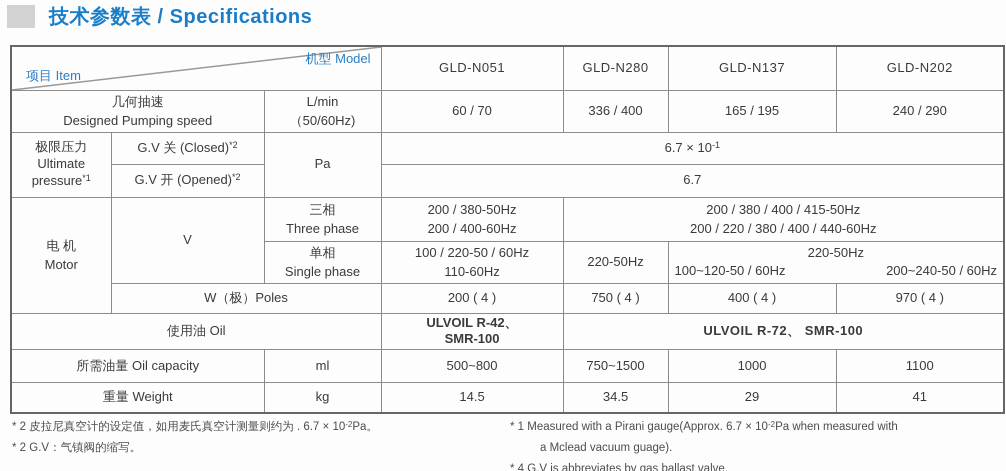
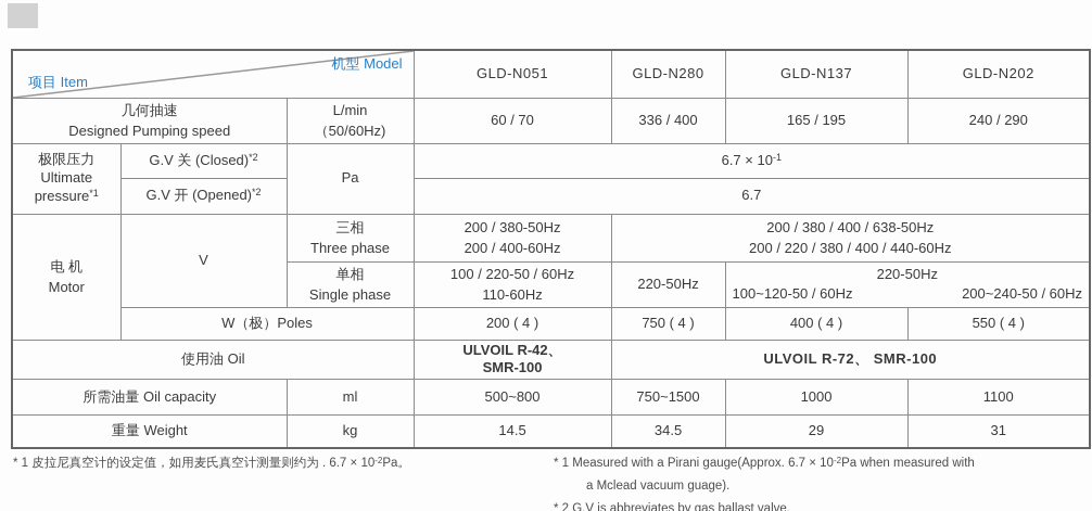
- 技术参数表 / Specifications
  机型 Model 项目 Item	GLD-N051	GLD-N280	GLD-N137	GLD-N202
  几何抽速 Designed Pumping speed	L/min （50/60Hz)	60 / 70	336 / 400	165 / 195	240 / 290
  极限压力 Ultimate pressure*1	G.V 关 (Closed)*2	Pa	6.7 × 10-1
  G.V 开 (Opened)*2	6.7
- 电 机 Motor	V	三相 Three phase	200 / 380-50Hz 200 / 400-60Hz	200 / 380 / 400 / 415-50Hz 200 / 220 / 380 / 400 / 440-60Hz
+ 电 机 Motor	V	三相 Three phase	200 / 380-50Hz 200 / 400-60Hz	200 / 380 / 400 / 638-50Hz 200 / 220 / 380 / 400 / 440-60Hz
  单相 Single phase	100 / 220-50 / 60Hz 110-60Hz	220-50Hz	220-50Hz 100~120-50 / 60Hz 200~240-50 / 60Hz
- W（极）Poles	200 ( 4 )	750 ( 4 )	400 ( 4 )	970 ( 4 )
+ W（极）Poles	200 ( 4 )	750 ( 4 )	400 ( 4 )	550 ( 4 )
  使用油 Oil	ULVOIL R-42、 SMR-100	ULVOIL R-72、 SMR-100
  所需油量 Oil capacity	ml	500~800	750~1500	1000	1100
- 重量 Weight	kg	14.5	34.5	29	41
+ 重量 Weight	kg	14.5	34.5	29	31
- * 2 皮拉尼真空计的设定值，如用麦氏真空计测量则约为 . 6.7 × 10-2Pa。
+ * 1 皮拉尼真空计的设定值，如用麦氏真空计测量则约为 . 6.7 × 10-2Pa。
- * 2 G.V：气镇阀的缩写。
  * 1 Measured with a Pirani gauge(Approx. 6.7 × 10-2Pa when measured with
  a Mclead vacuum guage).
- * 4 G.V is abbreviates by gas ballast valve.
+ * 2 G.V is abbreviates by gas ballast valve.
